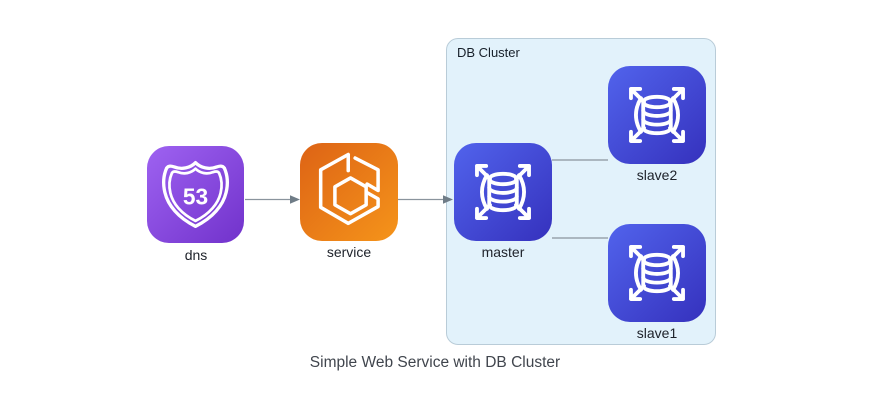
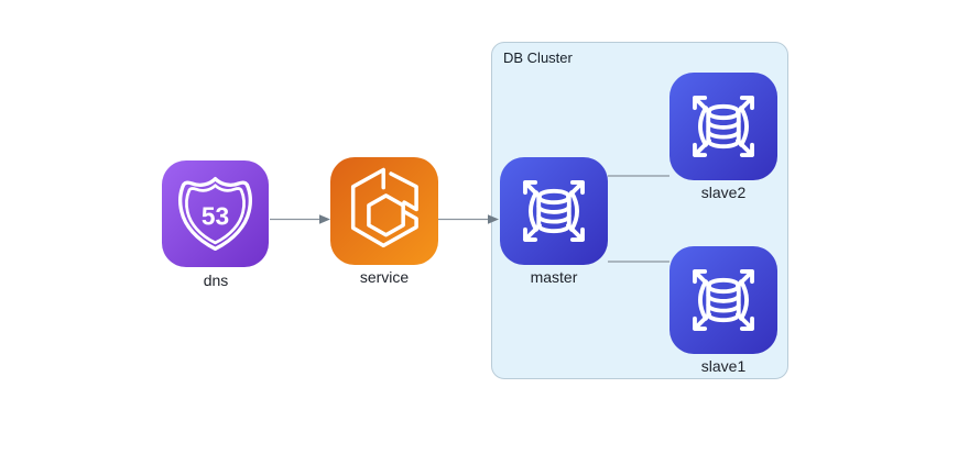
  DB Cluster
  53
  dns
  service
  master
  slave2
  slave1
- Simple Web Service with DB Cluster
